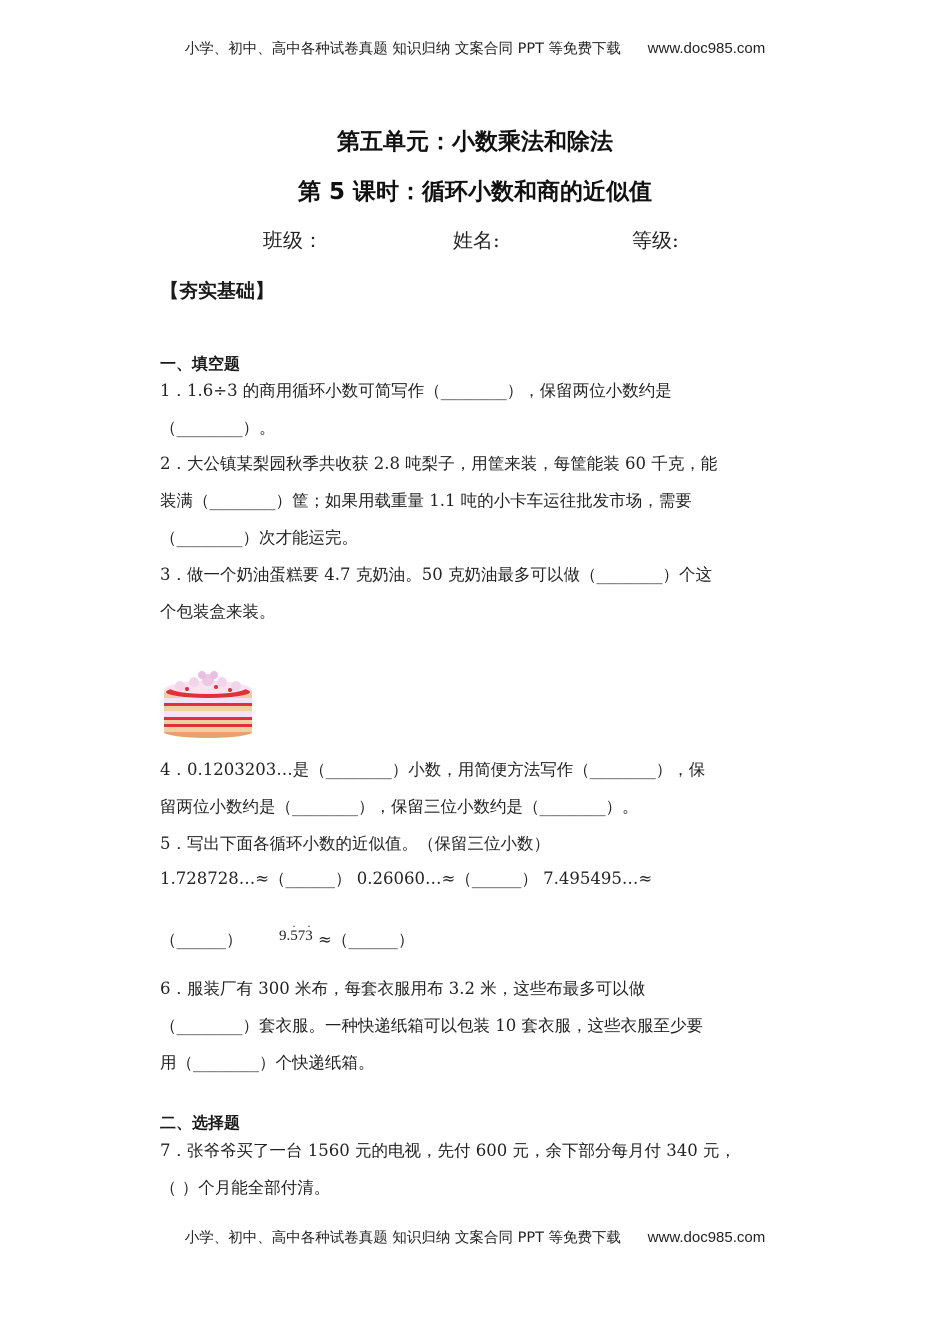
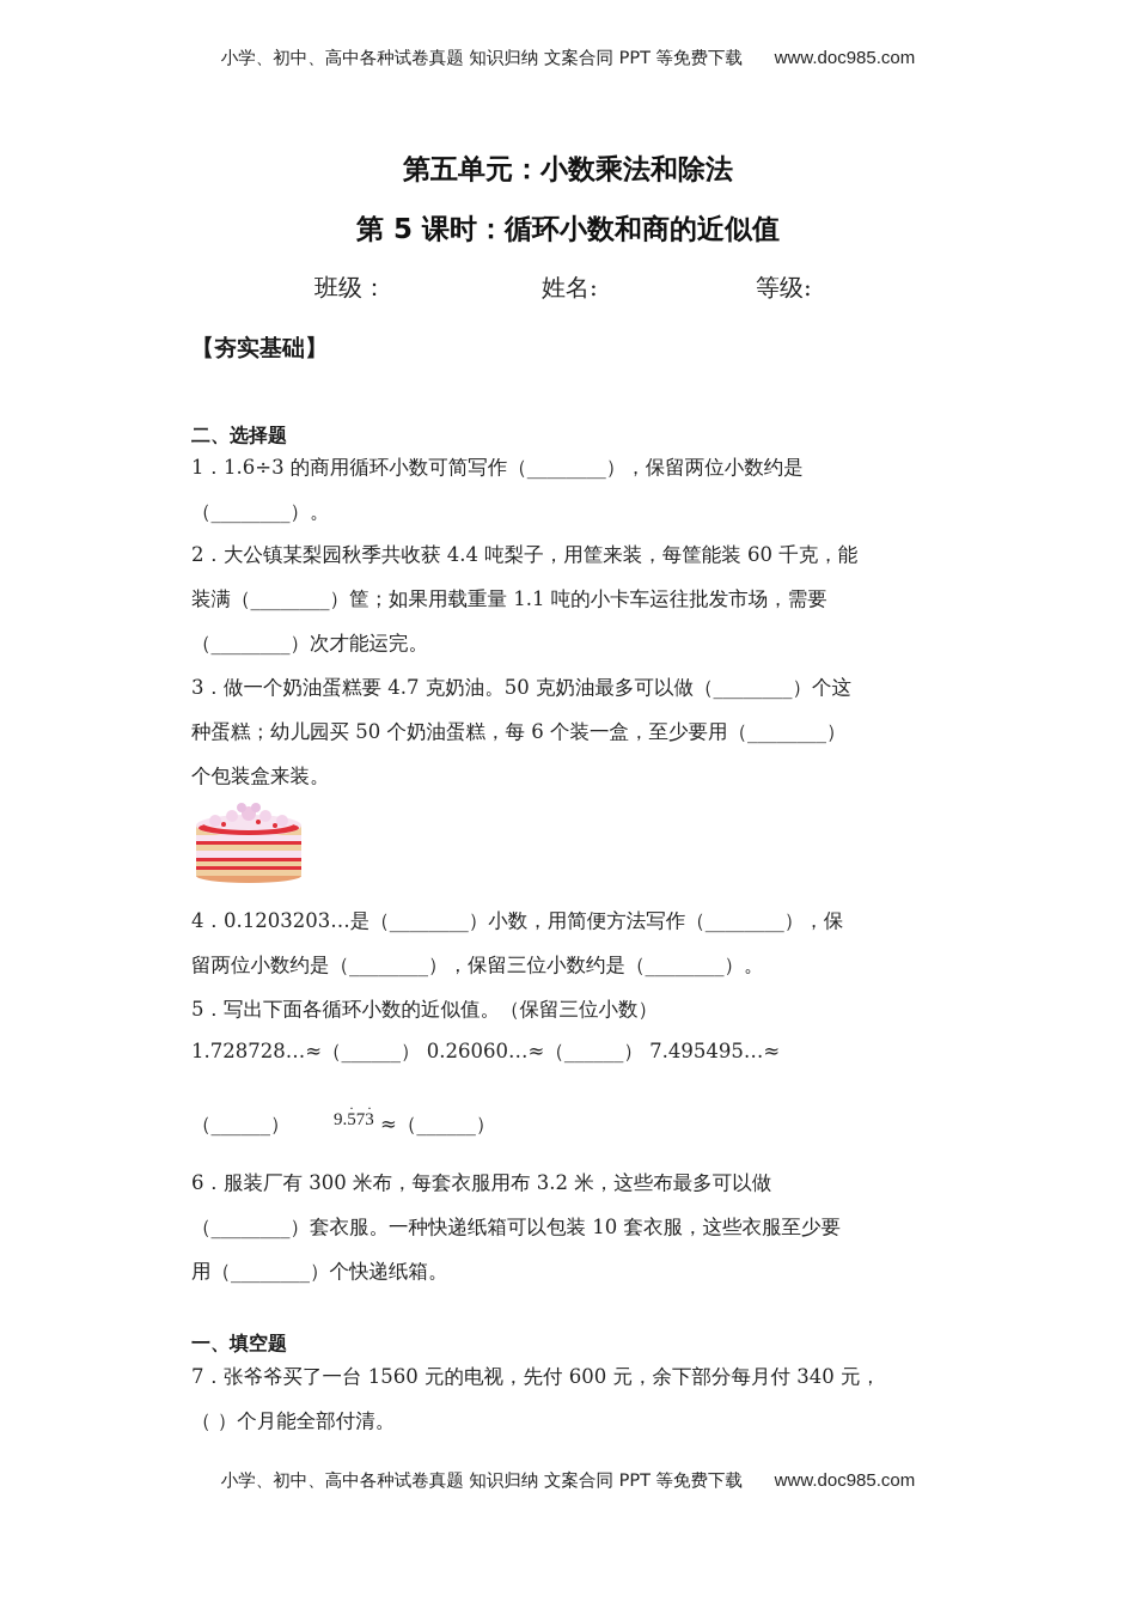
  小学、初中、高中各种试卷真题 知识归纳 文案合同 PPT 等免费下载 www.doc985.com
  第五单元：小数乘法和除法
  第 5 课时：循环小数和商的近似值
  班级：
  姓名:
  等级:
  【夯实基础】
- 一、填空题
+ 二、选择题
  1．1.6÷3 的商用循环小数可简写作（________），保留两位小数约是
  （________）。
- 2．大公镇某梨园秋季共收获 2.8 吨梨子，用筐来装，每筐能装 60 千克，能
+ 2．大公镇某梨园秋季共收获 4.4 吨梨子，用筐来装，每筐能装 60 千克，能
  装满（________）筐；如果用载重量 1.1 吨的小卡车运往批发市场，需要
  （________）次才能运完。
  3．做一个奶油蛋糕要 4.7 克奶油。50 克奶油最多可以做（________）个这
+ 种蛋糕；幼儿园买 50 个奶油蛋糕，每 6 个装一盒，至少要用（________）
  个包装盒来装。
  4．0.1203203…是（________）小数，用简便方法写作（________），保
  留两位小数约是（________），保留三位小数约是（________）。
  5．写出下面各循环小数的近似值。（保留三位小数）
  1.728728…≈（______） 0.26060…≈（______） 7.495495…≈
  （______） 9.573 ≈（______）
  6．服装厂有 300 米布，每套衣服用布 3.2 米，这些布最多可以做
  （________）套衣服。一种快递纸箱可以包装 10 套衣服，这些衣服至少要
  用（________）个快递纸箱。
- 二、选择题
+ 一、填空题
  7．张爷爷买了一台 1560 元的电视，先付 600 元，余下部分每月付 340 元，
  （ ）个月能全部付清。
  小学、初中、高中各种试卷真题 知识归纳 文案合同 PPT 等免费下载 www.doc985.com
